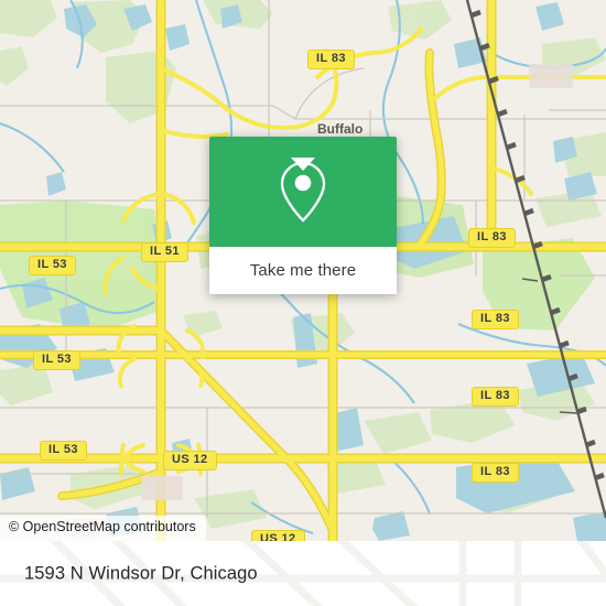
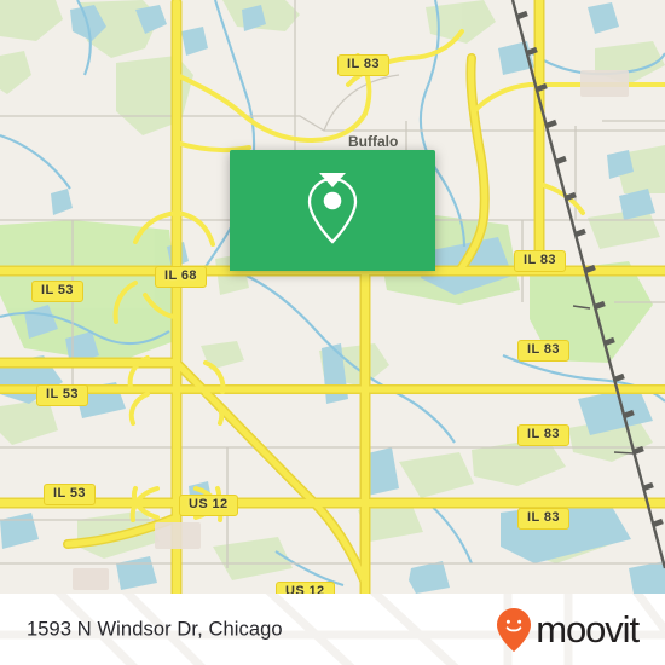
  Buffalo
  IL 83
- IL 51
+ IL 68
  IL 53
  IL 83
  IL 83
  IL 53
  IL 83
  IL 53
  US 12
  IL 83
  US 12
- Take me there
- © OpenStreetMap contributors
  1593 N Windsor Dr, Chicago
+ moovit
